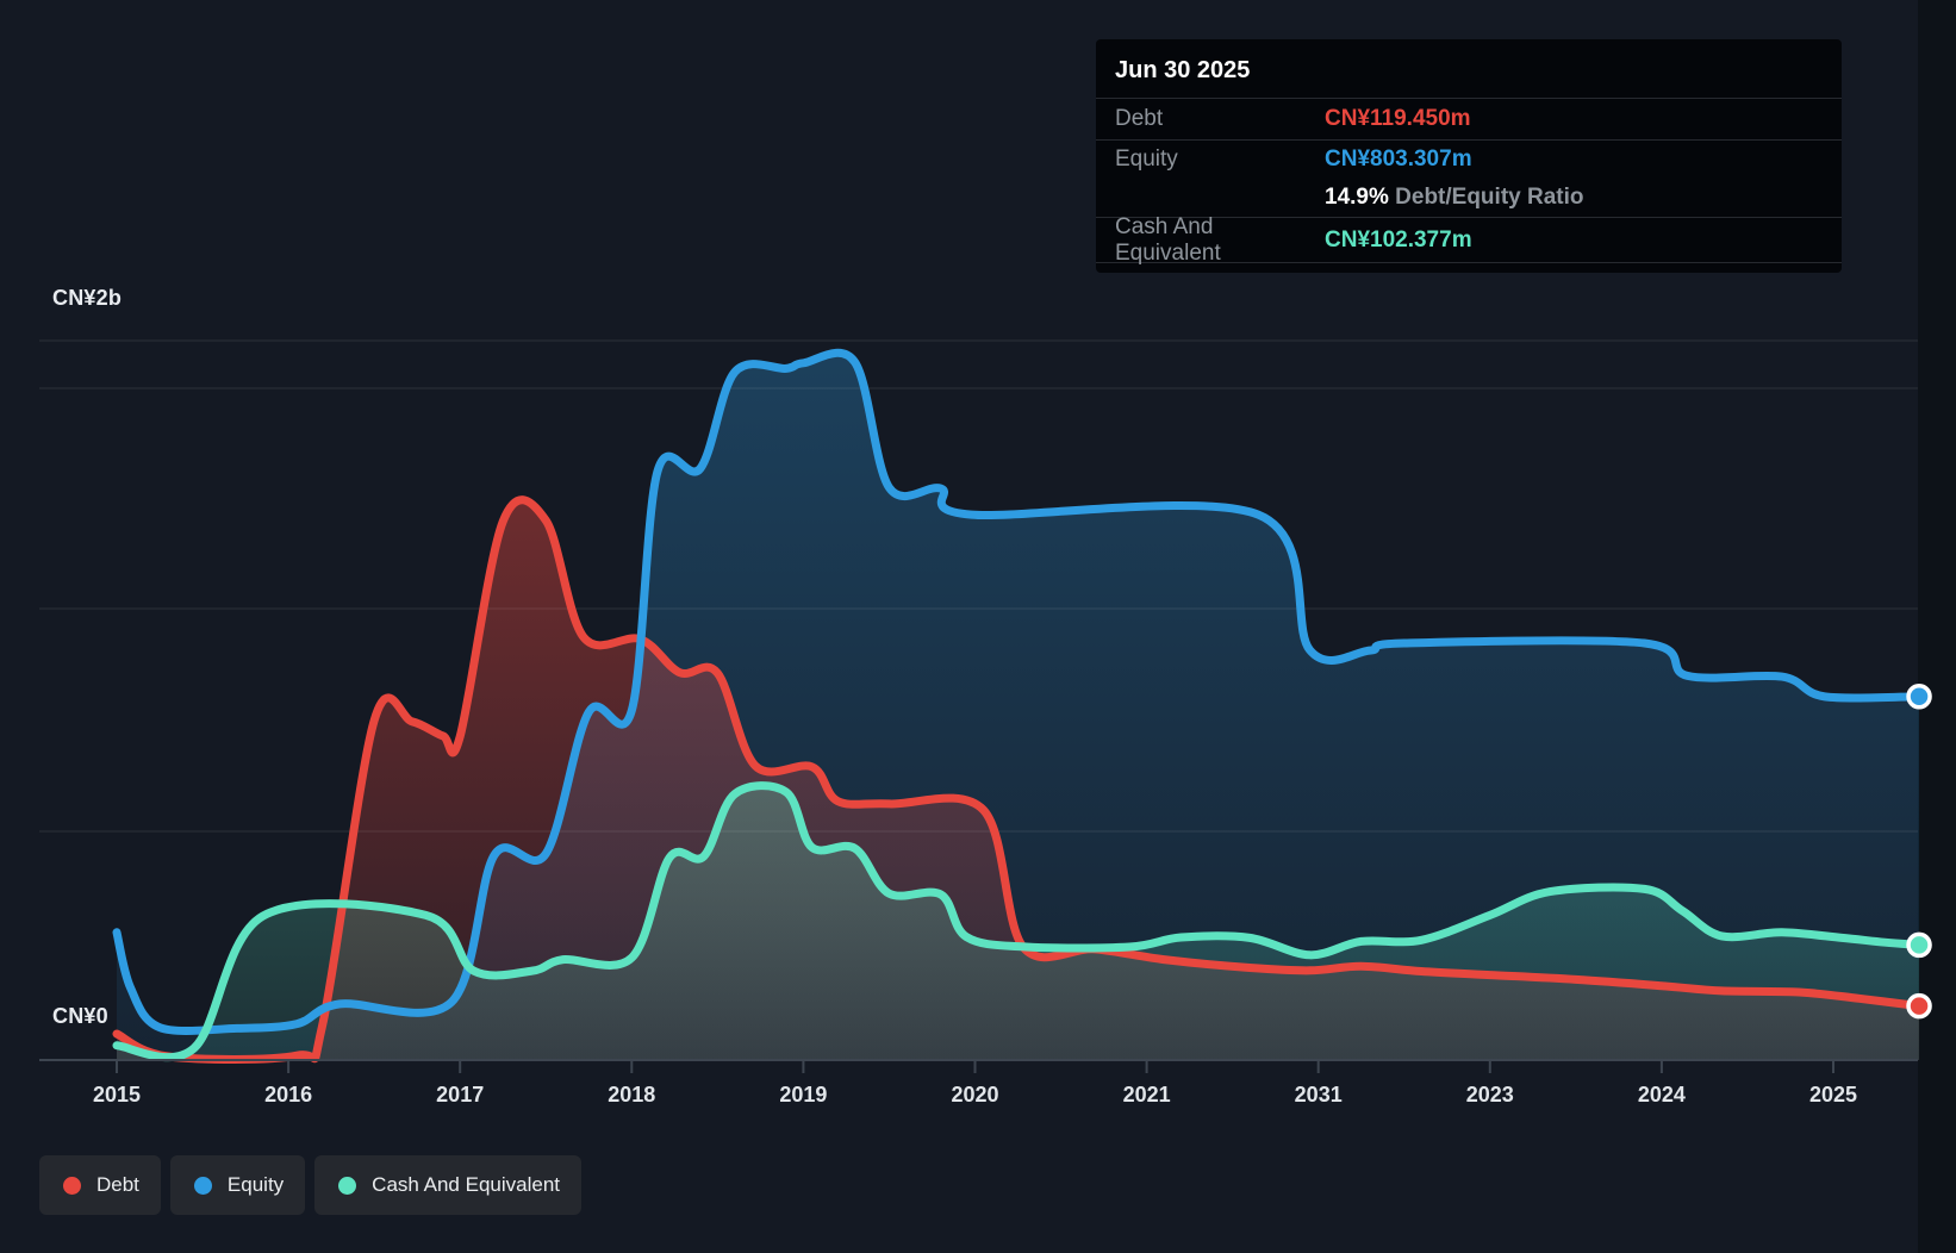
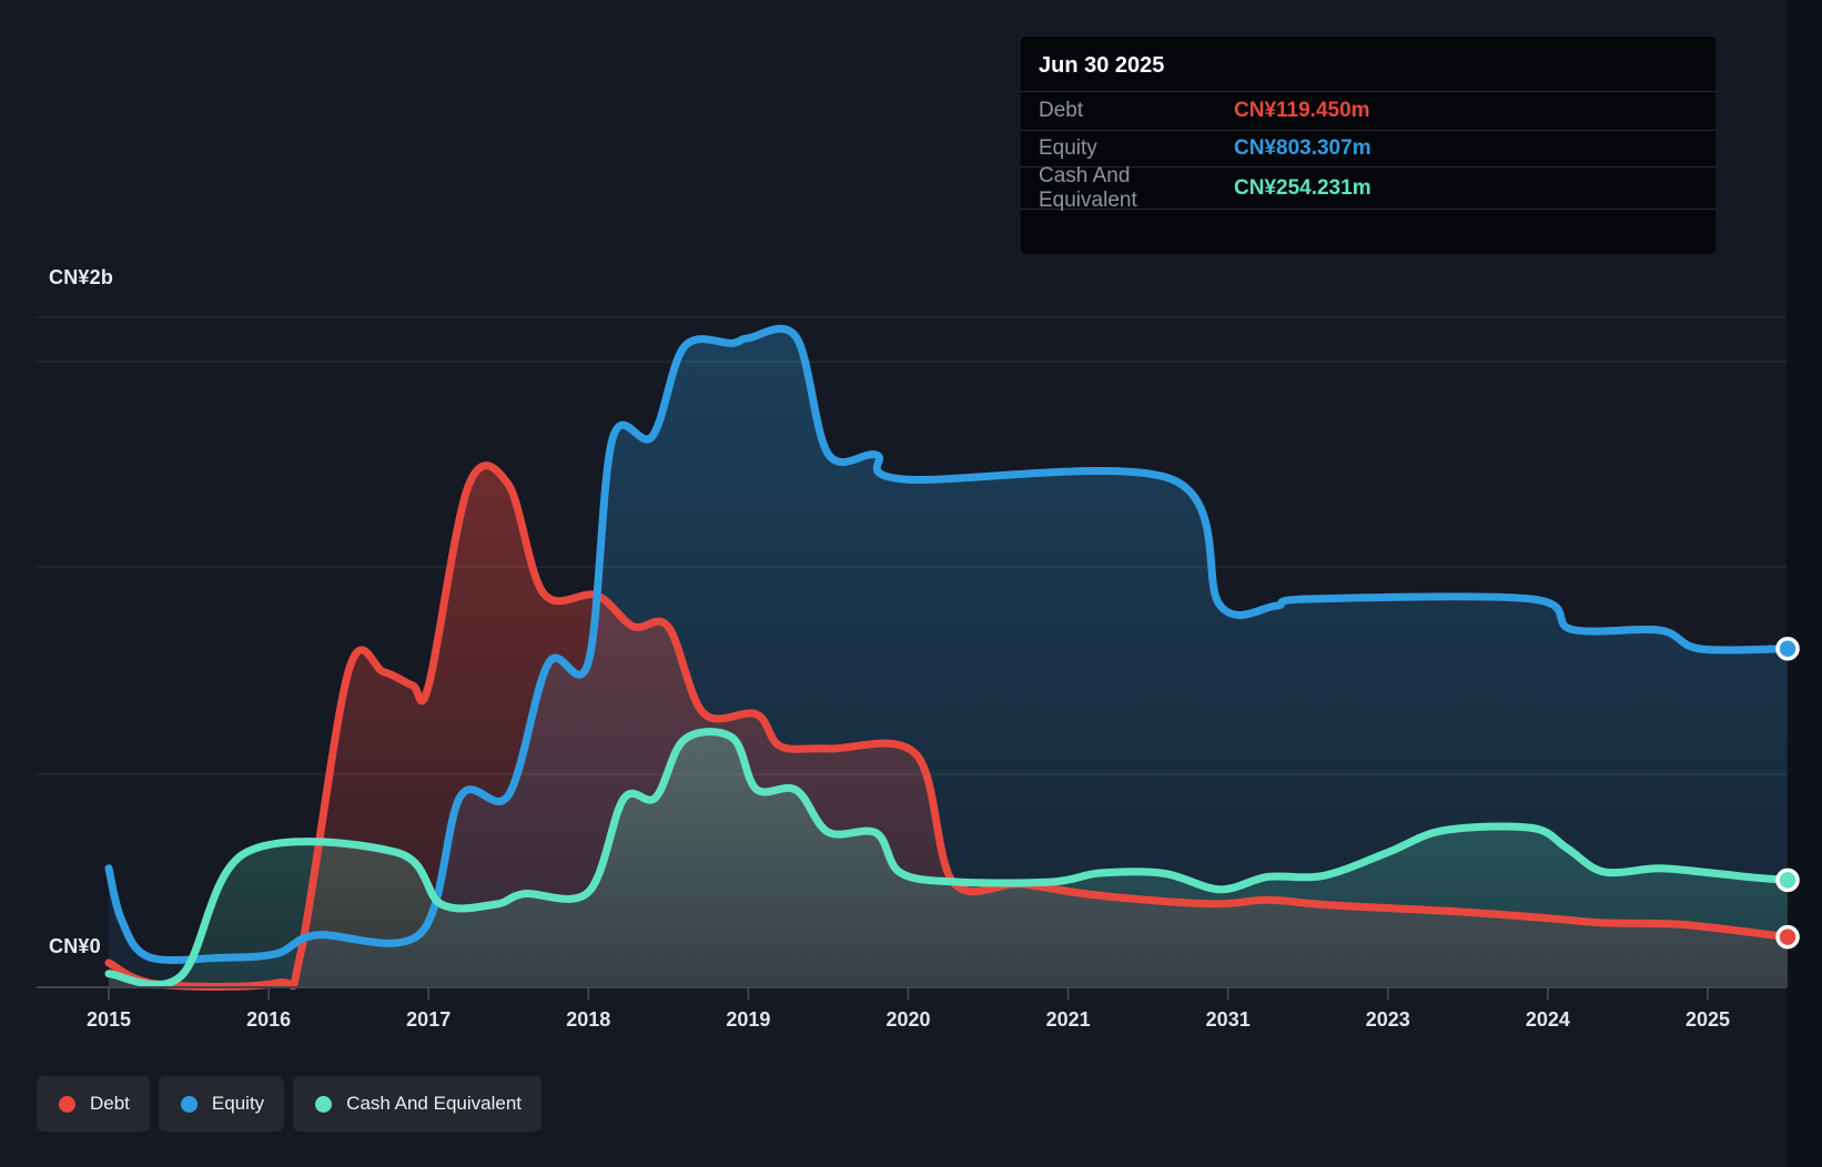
  2015
  2016
  2017
  2018
  2019
  2020
  2021
  2031
  2023
  2024
  2025
  CN¥2b
  CN¥0
  Jun 30 2025
  Debt
  CN¥119.450m
  Equity
  CN¥803.307m
- 14.9% Debt/Equity Ratio
  Cash And Equivalent
- CN¥102.377m
+ CN¥254.231m
  Debt
  Equity
  Cash And Equivalent
